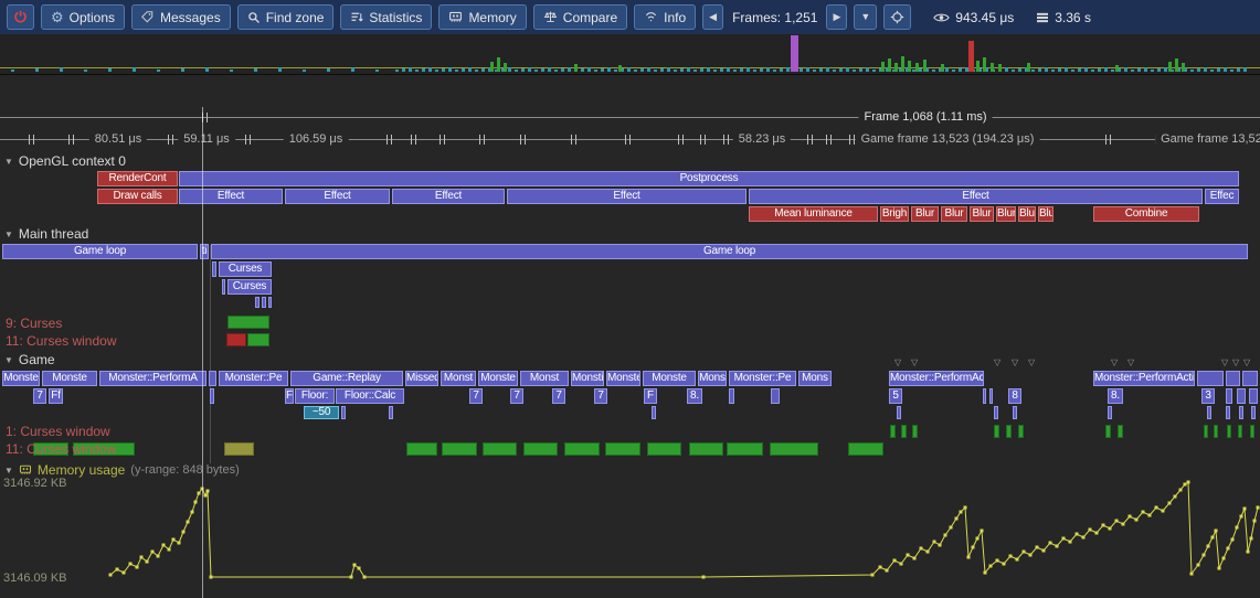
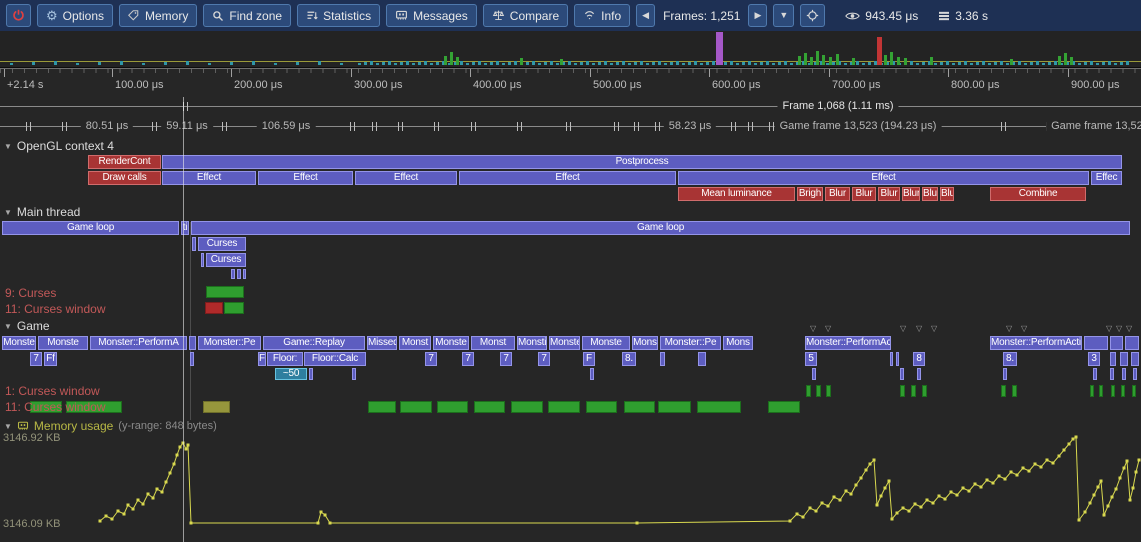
  ⚙
  Options
- Messages
+ Memory
  Find zone
  Statistics
- Memory
+ Messages
  Compare
  Info
  ◀
  Frames: 1,251
  ▶
  ▼
  943.45 μs
  3.36 s
+ +2.14 s
+ 100.00 μs
+ 200.00 μs
+ 300.00 μs
+ 400.00 μs
+ 500.00 μs
+ 600.00 μs
+ 700.00 μs
+ 800.00 μs
+ 900.00 μs
  Frame 1,068 (1.11 ms)
  80.51 μs
  59.11 μs
  106.59 μs
  58.23 μs
  Game frame 13,523 (194.23 μs)
  Game frame 13,52
  ▼
- OpenGL context 0
+ OpenGL context 4
  ▼
  Main thread
  ▼
  Game
  ▼
  Memory usage
  (y-range: 848 bytes)
  9: Curses
  11: Curses window
  1: Curses window
  11: Curses window
  3146.92 KB
  3146.09 KB
  RenderCont
  Postprocess
  Draw calls
  Effect
  Effect
  Effect
  Effect
  Effect
  Effec
  Mean luminance
  Brigh
  Blur
  Blur
  Blur
  Blur
  Blu
  Blu
  Combine
  Game loop
  ti
  Game loop
  Curses
  Curses
  Monste
  Monste
  Monster::PerformA
  Monster::Pe
  Game::Replay
  Missed
  Monst
  Monste
  Monst
  Monsti
  Monste
  Monste
  Mons
  Monster::Pe
  Mons
  Monster::PerformAc
  Monster::PerformActi
  7
  Ff
  F
  Floor:
  Floor::Calc
  7
  7
  7
  7
  F
  8.
  5
  8
  8.
  3
  ~50
  ▽
  ▽
  ▽
  ▽
  ▽
  ▽
  ▽
  ▽
  ▽
  ▽
